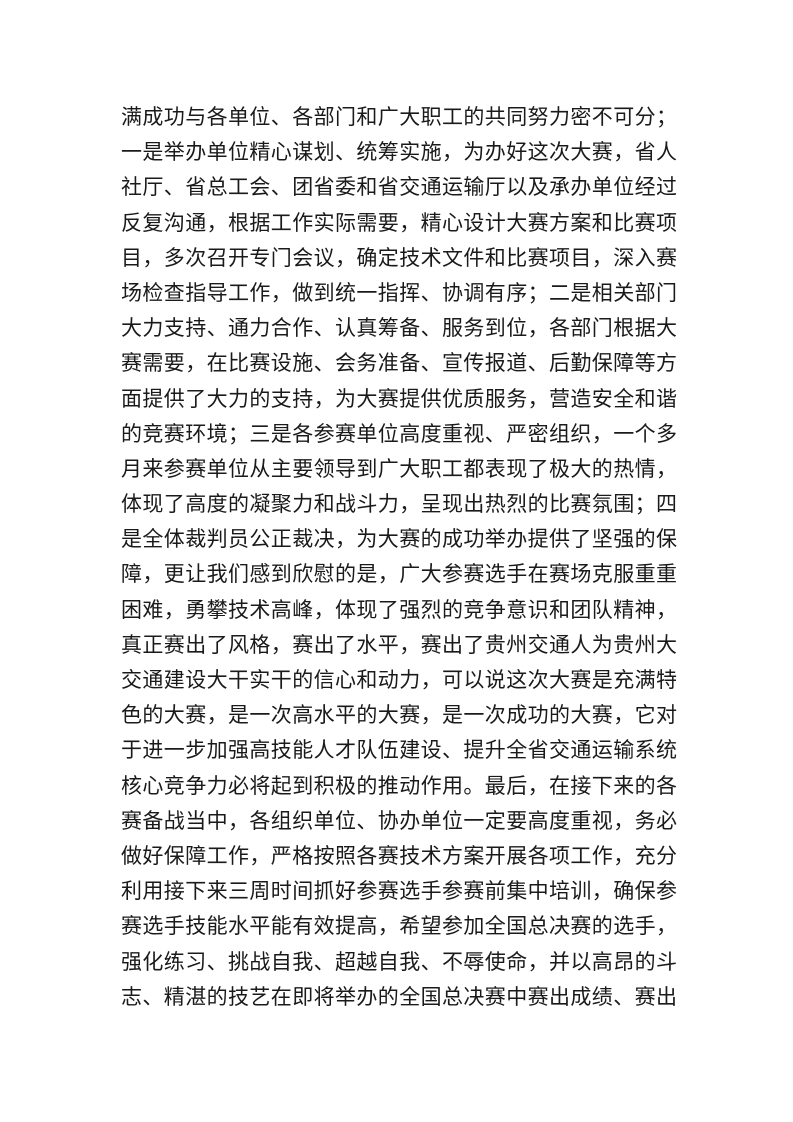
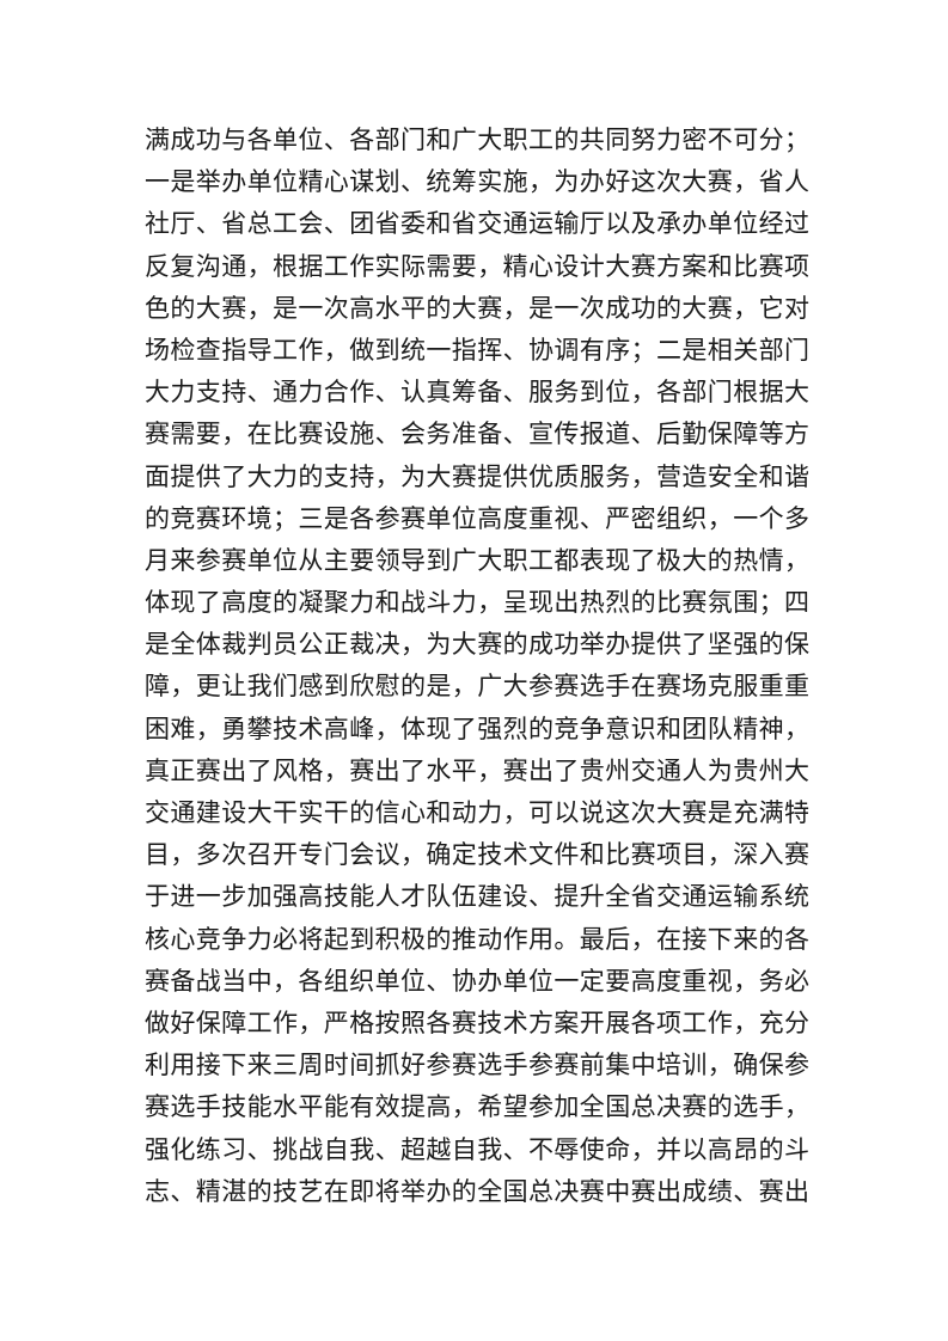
  满成功与各单位、各部门和广大职工的共同努力密不可分；
  一是举办单位精心谋划、统筹实施，为办好这次大赛，省人
  社厅、省总工会、团省委和省交通运输厅以及承办单位经过
  反复沟通，根据工作实际需要，精心设计大赛方案和比赛项
- 目，多次召开专门会议，确定技术文件和比赛项目，深入赛
+ 色的大赛，是一次高水平的大赛，是一次成功的大赛，它对
  场检查指导工作，做到统一指挥、协调有序；二是相关部门
  大力支持、通力合作、认真筹备、服务到位，各部门根据大
  赛需要，在比赛设施、会务准备、宣传报道、后勤保障等方
  面提供了大力的支持，为大赛提供优质服务，营造安全和谐
  的竞赛环境；三是各参赛单位高度重视、严密组织，一个多
  月来参赛单位从主要领导到广大职工都表现了极大的热情，
  体现了高度的凝聚力和战斗力，呈现出热烈的比赛氛围；四
  是全体裁判员公正裁决，为大赛的成功举办提供了坚强的保
  障，更让我们感到欣慰的是，广大参赛选手在赛场克服重重
  困难，勇攀技术高峰，体现了强烈的竞争意识和团队精神，
  真正赛出了风格，赛出了水平，赛出了贵州交通人为贵州大
  交通建设大干实干的信心和动力，可以说这次大赛是充满特
- 色的大赛，是一次高水平的大赛，是一次成功的大赛，它对
+ 目，多次召开专门会议，确定技术文件和比赛项目，深入赛
  于进一步加强高技能人才队伍建设、提升全省交通运输系统
  核心竞争力必将起到积极的推动作用。最后，在接下来的各
  赛备战当中，各组织单位、协办单位一定要高度重视，务必
  做好保障工作，严格按照各赛技术方案开展各项工作，充分
  利用接下来三周时间抓好参赛选手参赛前集中培训，确保参
  赛选手技能水平能有效提高，希望参加全国总决赛的选手，
  强化练习、挑战自我、超越自我、不辱使命，并以高昂的斗
  志、精湛的技艺在即将举办的全国总决赛中赛出成绩、赛出
